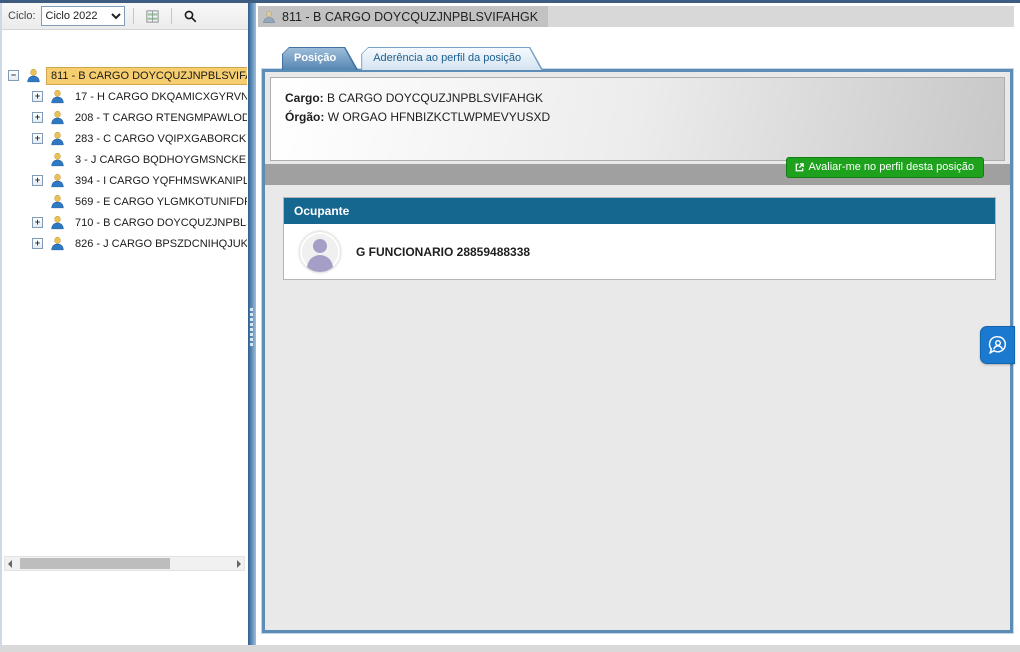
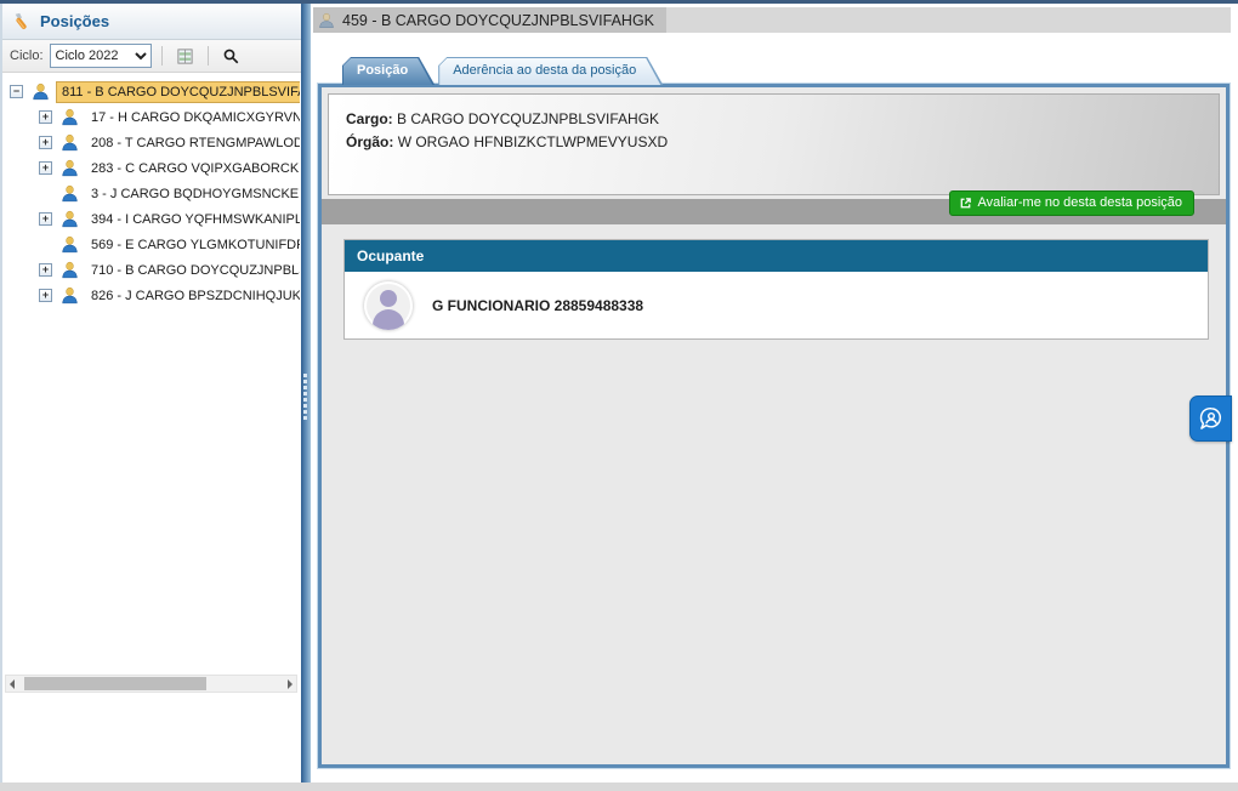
+ Posições
  Ciclo:
  Ciclo 2022
  −
  811 - B CARGO DOYCQUZJNPBLSVIF
  +
  17 - H CARGO DKQAMICXGYRVN
  +
  208 - T CARGO RTENGMPAWLOD
  +
  283 - C CARGO VQIPXGABORCK
  3 - J CARGO BQDHOYGMSNCKE
  +
  394 - I CARGO YQFHMSWKANIPL
  569 - E CARGO YLGMKOTUNIFD
  +
  +
  826 - J CARGO BPSZDCNIHQJUK
- 811 - B CARGO DOYCQUZJNPBLSVIFAHGK
+ 459 - B CARGO DOYCQUZJNPBLSVIFAHGK
  Posição
- Aderência ao perfil da posição
+ Aderência ao desta da posição
  Cargo: B CARGO DOYCQUZJNPBLSVIFAHGK
  Órgão: W ORGAO HFNBIZKCTLWPMEVYUSXD
- Avaliar-me no perfil desta posição
+ Avaliar-me no desta desta posição
  Ocupante
  G FUNCIONARIO 28859488338
